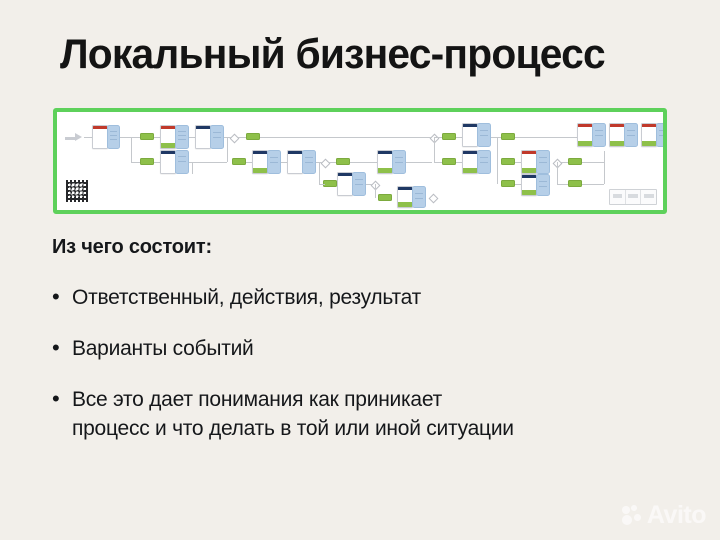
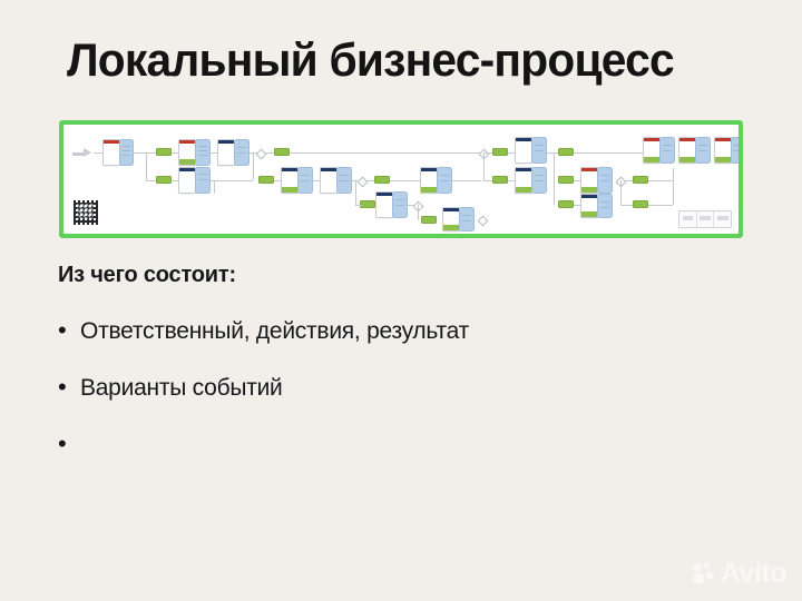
  Локальный бизнес-процесс
  Из чего состоит:
  •
  Ответственный, действия, результат
  •
  Варианты событий
  •
- Все это дает понимания как приникает
- процесс и что делать в той или иной ситуации
